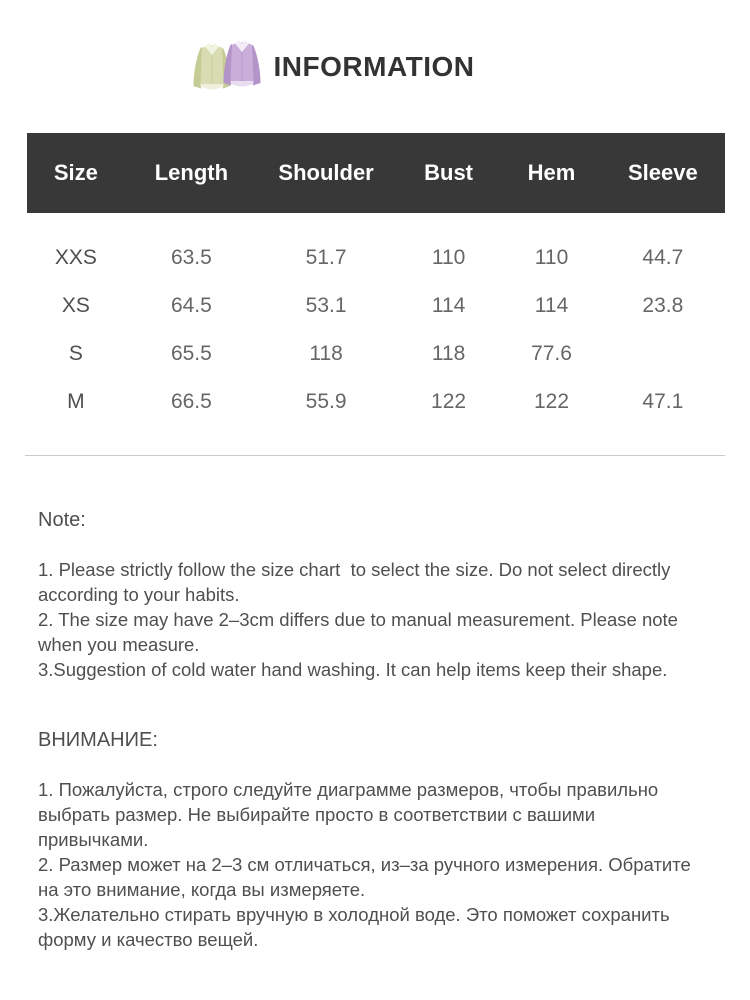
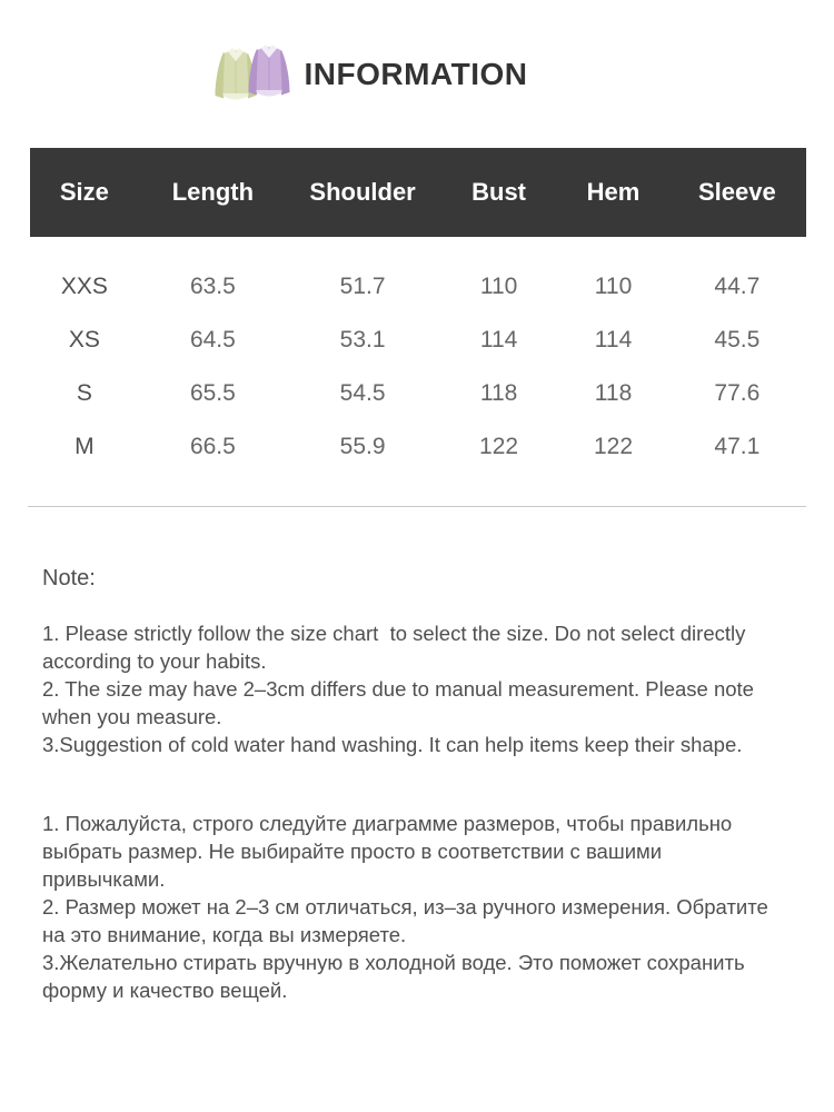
  INFORMATION
  Size
  Length
  Shoulder
  Bust
  Hem
  Sleeve
  XXS
  63.5
  51.7
  110
  110
  44.7
  XS
  64.5
  53.1
  114
  114
- 23.8
+ 45.5
  S
  65.5
+ 54.5
  118
  118
  77.6
  M
  66.5
  55.9
  122
  122
  47.1
  Note:
  1. Please strictly follow the size chart to select the size. Do not select directly
  according to your habits.
  2. The size may have 2–3cm differs due to manual measurement. Please note
  when you measure.
  3.Suggestion of cold water hand washing. It can help items keep their shape.
- ВНИМАНИЕ:
  1. Пожалуйста, строго следуйте диаграмме размеров, чтобы правильно
  выбрать размер. Не выбирайте просто в соответствии с вашими
  привычками.
  2. Размер может на 2–3 см отличаться, из–за ручного измерения. Обратите
  на это внимание, когда вы измеряете.
  3.Желательно стирать вручную в холодной воде. Это поможет сохранить
  форму и качество вещей.
